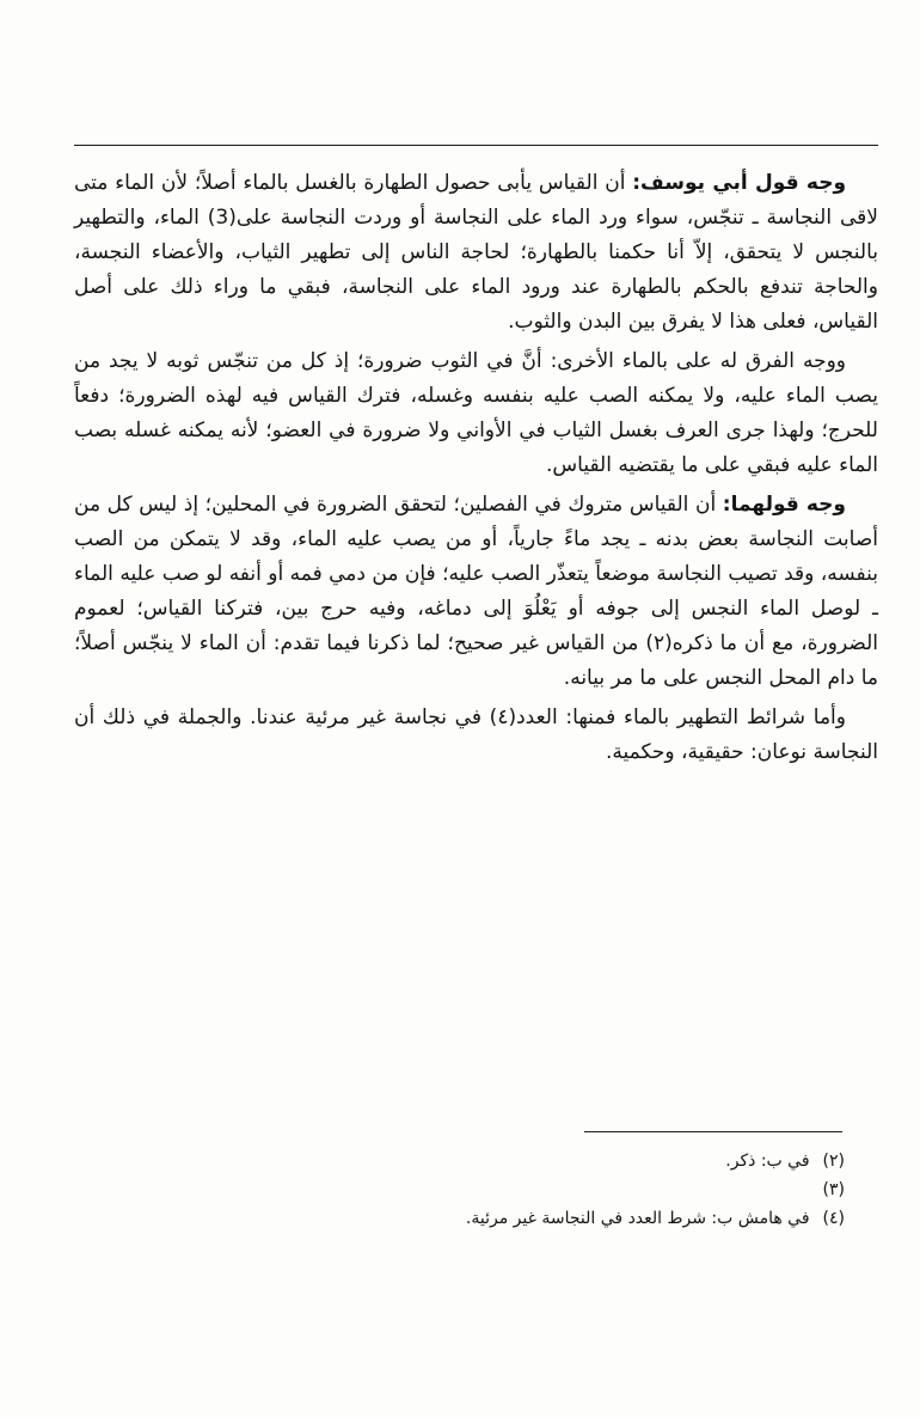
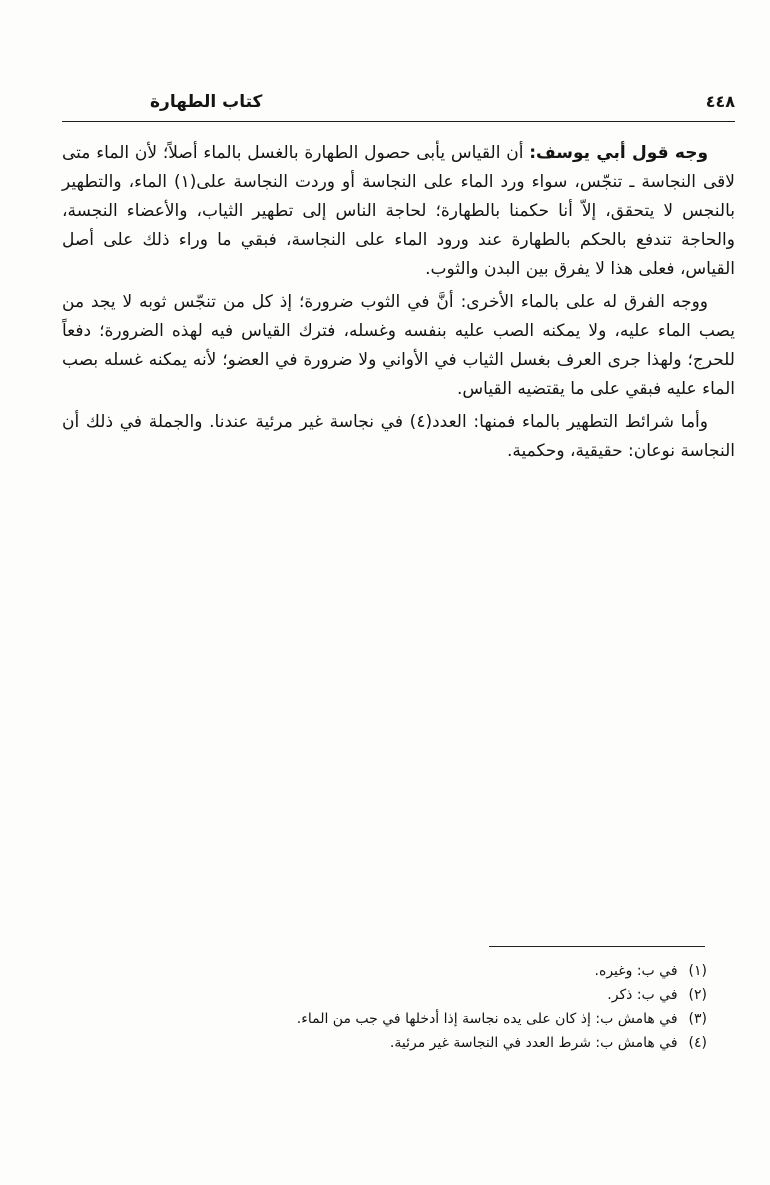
+ كتاب الطهارة
+ ٤٤٨
- وجه قول أبي يوسف: أن القياس يأبى حصول الطهارة بالغسل بالماء أصلاً؛ لأن الماء متى لاقى النجاسة ـ تنجّس، سواء ورد الماء على النجاسة أو وردت النجاسة على(3) الماء، والتطهير بالنجس لا يتحقق، إلاّ أنا حكمنا بالطهارة؛ لحاجة الناس إلى تطهير الثياب، والأعضاء النجسة، والحاجة تندفع بالحكم بالطهارة عند ورود الماء على النجاسة، فبقي ما وراء ذلك على أصل القياس، فعلى هذا لا يفرق بين البدن والثوب.
+ وجه قول أبي يوسف: أن القياس يأبى حصول الطهارة بالغسل بالماء أصلاً؛ لأن الماء متى لاقى النجاسة ـ تنجّس، سواء ورد الماء على النجاسة أو وردت النجاسة على(١) الماء، والتطهير بالنجس لا يتحقق، إلاّ أنا حكمنا بالطهارة؛ لحاجة الناس إلى تطهير الثياب، والأعضاء النجسة، والحاجة تندفع بالحكم بالطهارة عند ورود الماء على النجاسة، فبقي ما وراء ذلك على أصل القياس، فعلى هذا لا يفرق بين البدن والثوب.
  ووجه الفرق له على بالماء الأخرى: أنَّ في الثوب ضرورة؛ إذ كل من تنجّس ثوبه لا يجد من يصب الماء عليه، ولا يمكنه الصب عليه بنفسه وغسله، فترك القياس فيه لهذه الضرورة؛ دفعاً للحرج؛ ولهذا جرى العرف بغسل الثياب في الأواني ولا ضرورة في العضو؛ لأنه يمكنه غسله بصب الماء عليه فبقي على ما يقتضيه القياس.
- وجه قولهما: أن القياس متروك في الفصلين؛ لتحقق الضرورة في المحلين؛ إذ ليس كل من أصابت النجاسة بعض بدنه ـ يجد ماءً جارياً، أو من يصب عليه الماء، وقد لا يتمكن من الصب بنفسه، وقد تصيب النجاسة موضعاً يتعذّر الصب عليه؛ فإن من دمي فمه أو أنفه لو صب عليه الماء ـ لوصل الماء النجس إلى جوفه أو يَعْلُوَ إلى دماغه، وفيه حرج بين، فتركنا القياس؛ لعموم الضرورة، مع أن ما ذكره(٢) من القياس غير صحيح؛ لما ذكرنا فيما تقدم: أن الماء لا ينجّس أصلاً؛ ما دام المحل النجس على ما مر بيانه.
  وأما شرائط التطهير بالماء فمنها: العدد(٤) في نجاسة غير مرئية عندنا. والجملة في ذلك أن النجاسة نوعان: حقيقية، وحكمية.
+ (١)
+ في ب: وغيره.
  (٢)
  في ب: ذكر.
  (٣)
+ في هامش ب: إذ كان على يده نجاسة إذا أدخلها في جب من الماء.
  (٤)
  في هامش ب: شرط العدد في النجاسة غير مرئية.
